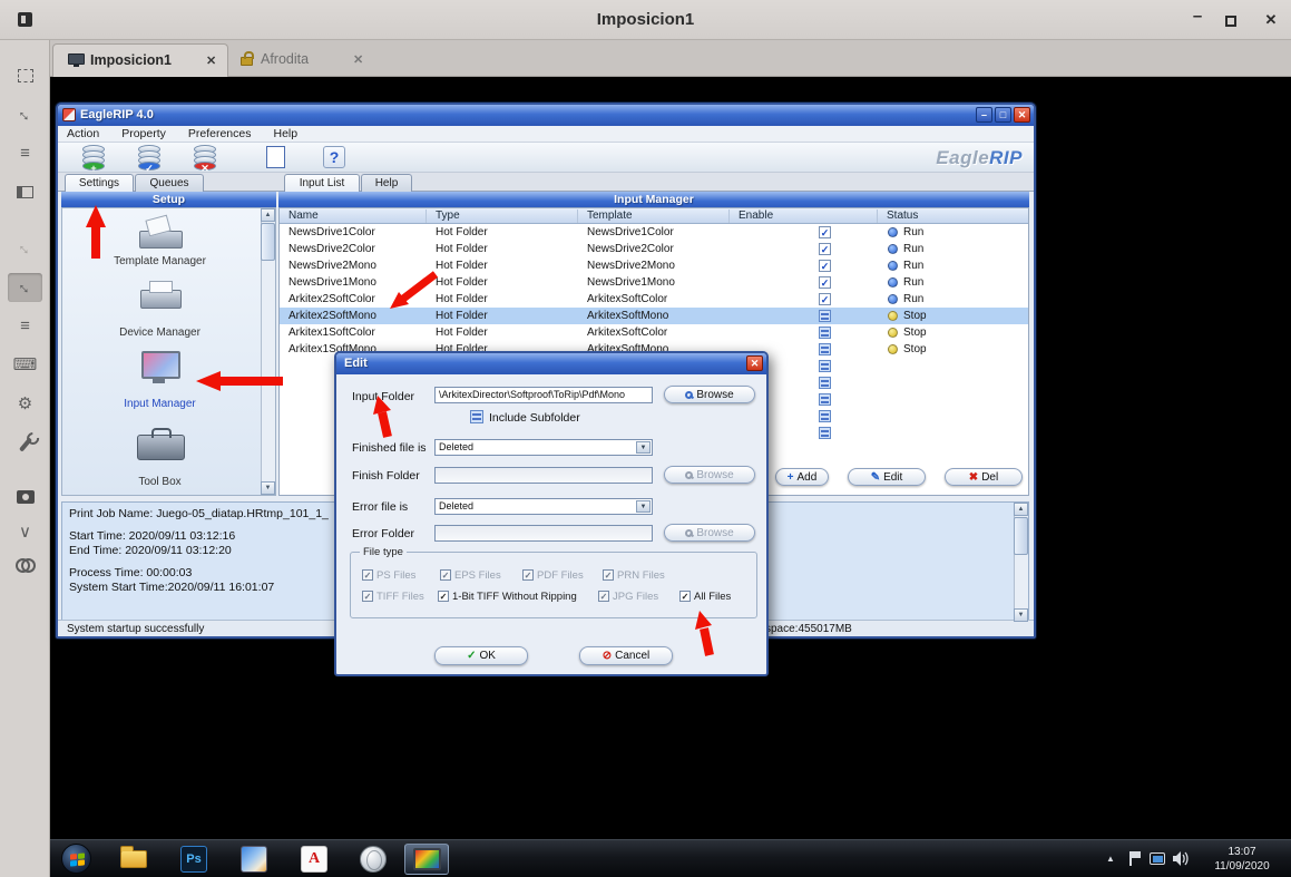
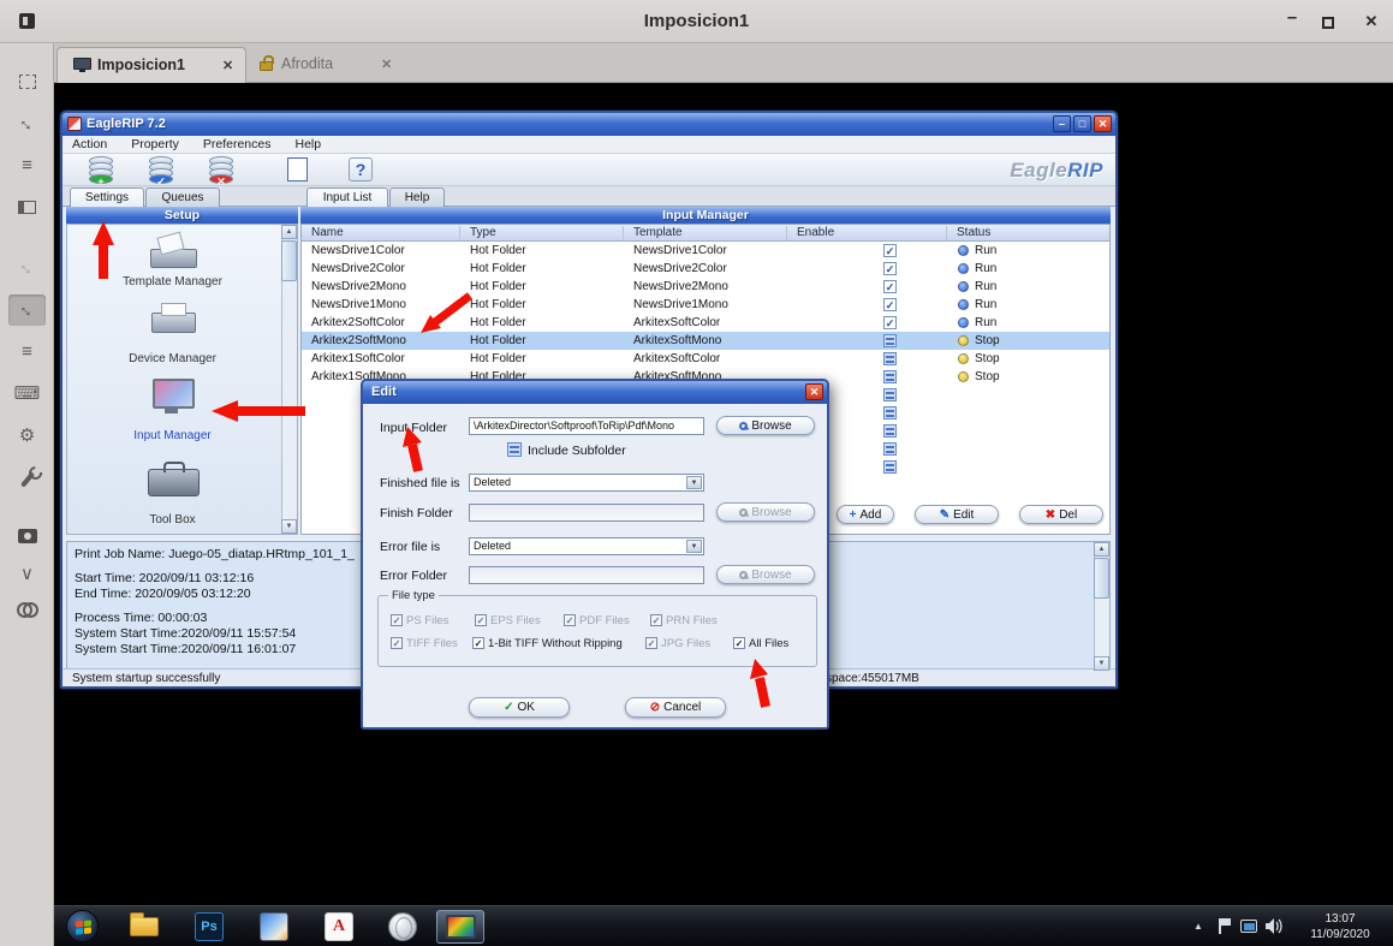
  Imposicion1
  –
  ✕
  Imposicion1
  ✕
  Afrodita
  ✕
  ≡
  ≡
  ⌨
  ⚙
  ∨
- EagleRIP 4.0
+ EagleRIP 7.2
  –
  □
  ✕
  Action
  Property
  Preferences
  Help
  +
  ✓
  ✕
  ?
  EagleRIP
  Settings
  Queues
  Input List
  Help
  Setup
  Template Manager
  Device Manager
  Input Manager
  Tool Box
  Input Manager
  Name
  Type
  Template
  Enable
  Status
  NewsDrive1Color
  Hot Folder
  NewsDrive1Color
  ✓
  Run
  NewsDrive2Color
  Hot Folder
  NewsDrive2Color
  ✓
  Run
  NewsDrive2Mono
  Hot Folder
  NewsDrive2Mono
  ✓
  Run
  NewsDrive1Mono
  Hot Folder
  NewsDrive1Mono
  ✓
  Run
  Arkitex2SoftColor
  Hot Folder
  ArkitexSoftColor
  ✓
  Run
  Arkitex2SoftMono
  Hot Folder
  ArkitexSoftMono
  Stop
  Arkitex1SoftColor
  Hot Folder
  ArkitexSoftColor
  Stop
  Arkitex1SoftMono
  Hot Folder
  ArkitexSoftMono
  Stop
  +
  Add
  ✎
  Edit
  ✖
  Del
  Print Job Name: Juego-05_diatap.HRtmp_101_1_
  Start Time: 2020/09/11 03:12:16
- End Time: 2020/09/11 03:12:20
+ End Time: 2020/09/05 03:12:20
  Process Time: 00:00:03
+ System Start Time:2020/09/11 15:57:54
  System Start Time:2020/09/11 16:01:07
  System startup successfully
  pace:455017MB
  Edit
  ✕
  Input Folder
  \ArkitexDirector\Softproof\ToRip\Pdf\Mono
  Browse
  Include Subfolder
  Finished file is
  Deleted
  Finish Folder
  Browse
  Error file is
  Deleted
  Error Folder
  Browse
  File type
  ✓
  PS Files
  ✓
  EPS Files
  ✓
  PDF Files
  ✓
  PRN Files
  ✓
  TIFF Files
  ✓
  1-Bit TIFF Without Ripping
  ✓
  JPG Files
  ✓
  All Files
  ✓
  OK
  ⊘
  Cancel
  Ps
  A
  ▲
  13:07
  11/09/2020
